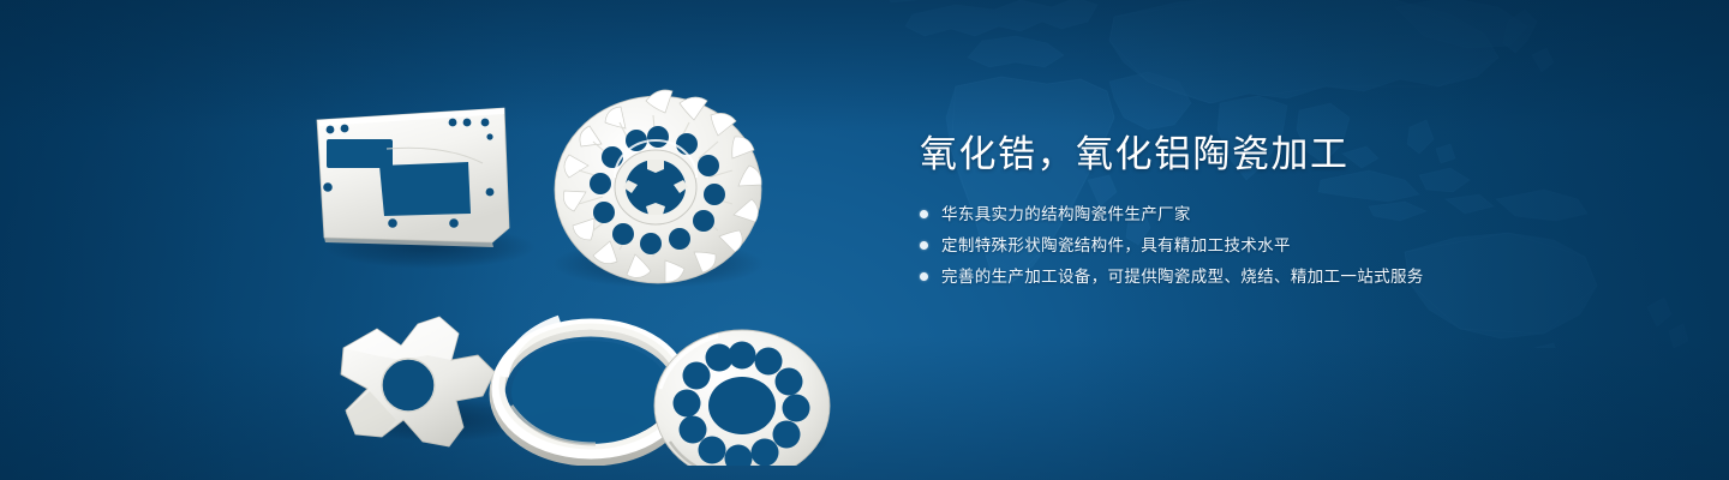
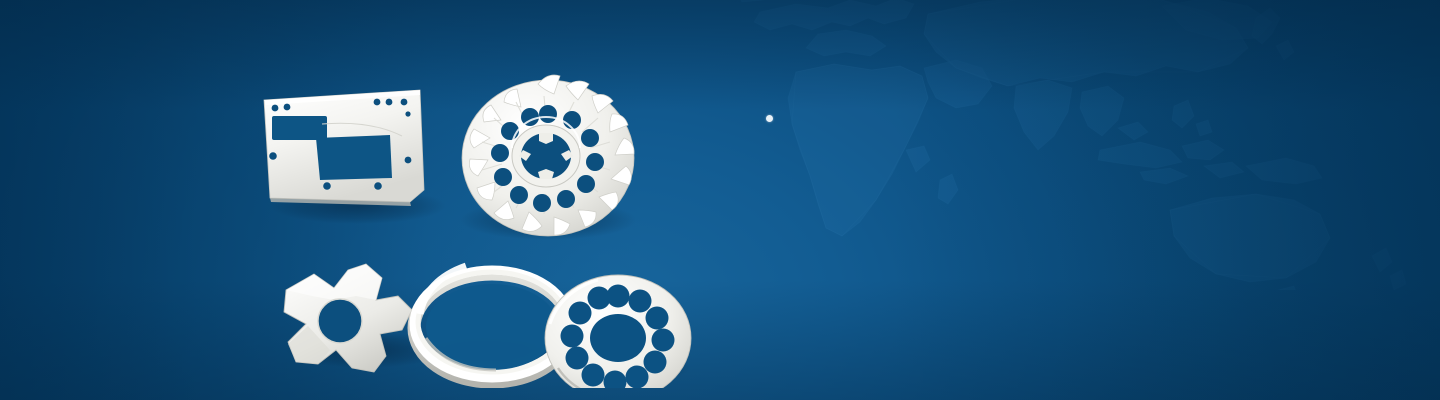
- 氧化锆，氧化铝陶瓷加工
- 华东具实力的结构陶瓷件生产厂家
- 定制特殊形状陶瓷结构件，具有精加工技术水平
- 完善的生产加工设备，可提供陶瓷成型、烧结、精加工一站式服务
